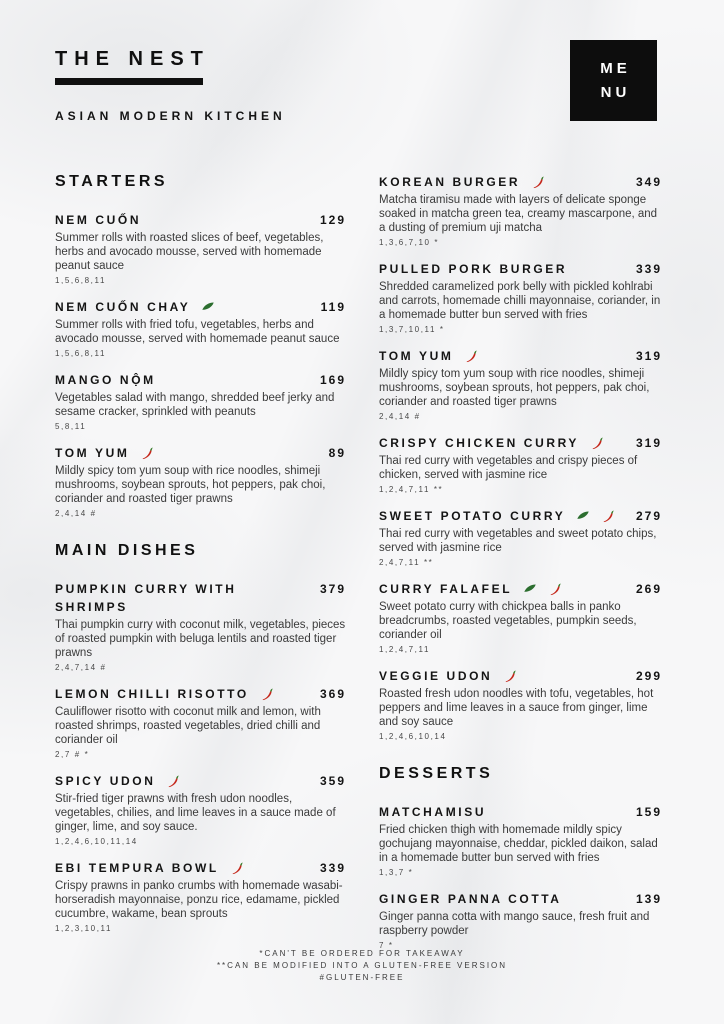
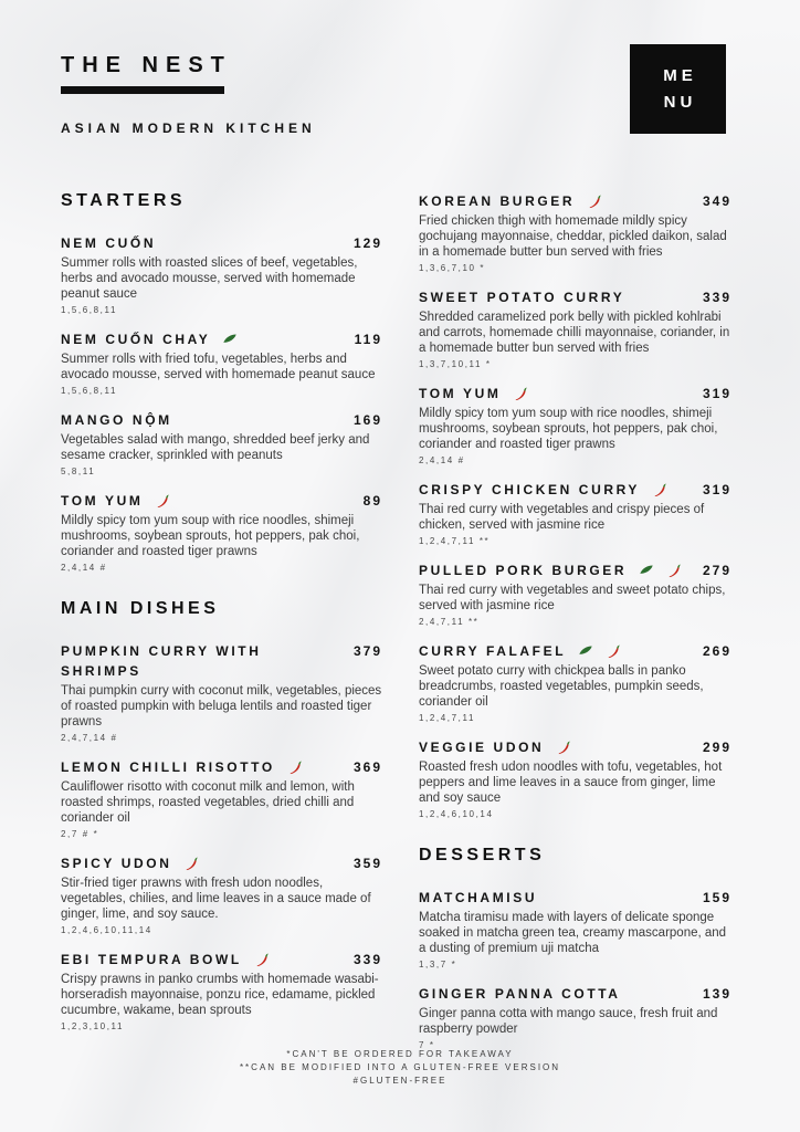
  THE NEST
  ASIAN MODERN KITCHEN
  ME
  NU
  STARTERS
  NEM CUỐN
  129
  Summer rolls with roasted slices of beef, vegetables, herbs and avocado mousse, served with homemade peanut sauce
  1,5,6,8,11
  NEM CUỐN CHAY
  119
  Summer rolls with fried tofu, vegetables, herbs and avocado mousse, served with homemade peanut sauce
  1,5,6,8,11
  MANGO NỘM
  169
  Vegetables salad with mango, shredded beef jerky and sesame cracker, sprinkled with peanuts
  5,8,11
  TOM YUM
  89
  Mildly spicy tom yum soup with rice noodles, shimeji mushrooms, soybean sprouts, hot peppers, pak choi, coriander and roasted tiger prawns
  2,4,14 #
  MAIN DISHES
  PUMPKIN CURRY WITH SHRIMPS
  379
  Thai pumpkin curry with coconut milk, vegetables, pieces of roasted pumpkin with beluga lentils and roasted tiger prawns
  2,4,7,14 #
  LEMON CHILLI RISOTTO
  369
  Cauliflower risotto with coconut milk and lemon, with roasted shrimps, roasted vegetables, dried chilli and coriander oil
  2,7 # *
  SPICY UDON
  359
  Stir-fried tiger prawns with fresh udon noodles, vegetables, chilies, and lime leaves in a sauce made of ginger, lime, and soy sauce.
  1,2,4,6,10,11,14
  EBI TEMPURA BOWL
  339
  Crispy prawns in panko crumbs with homemade wasabi-horseradish mayonnaise, ponzu rice, edamame, pickled cucumbre, wakame, bean sprouts
  1,2,3,10,11
  KOREAN BURGER
  349
- Matcha tiramisu made with layers of delicate sponge soaked in matcha green tea, creamy mascarpone, and a dusting of premium uji matcha
+ Fried chicken thigh with homemade mildly spicy gochujang mayonnaise, cheddar, pickled daikon, salad in a homemade butter bun served with fries
  1,3,6,7,10 *
- PULLED PORK BURGER
+ SWEET POTATO CURRY
  339
  Shredded caramelized pork belly with pickled kohlrabi and carrots, homemade chilli mayonnaise, coriander, in a homemade butter bun served with fries
  1,3,7,10,11 *
  TOM YUM
  319
  Mildly spicy tom yum soup with rice noodles, shimeji mushrooms, soybean sprouts, hot peppers, pak choi, coriander and roasted tiger prawns
  2,4,14 #
  CRISPY CHICKEN CURRY
  319
  Thai red curry with vegetables and crispy pieces of chicken, served with jasmine rice
  1,2,4,7,11 **
- SWEET POTATO CURRY
+ PULLED PORK BURGER
  279
  Thai red curry with vegetables and sweet potato chips, served with jasmine rice
  2,4,7,11 **
  CURRY FALAFEL
  269
  Sweet potato curry with chickpea balls in panko breadcrumbs, roasted vegetables, pumpkin seeds, coriander oil
  1,2,4,7,11
  VEGGIE UDON
  299
  Roasted fresh udon noodles with tofu, vegetables, hot peppers and lime leaves in a sauce from ginger, lime and soy sauce
  1,2,4,6,10,14
  DESSERTS
  MATCHAMISU
  159
- Fried chicken thigh with homemade mildly spicy gochujang mayonnaise, cheddar, pickled daikon, salad in a homemade butter bun served with fries
+ Matcha tiramisu made with layers of delicate sponge soaked in matcha green tea, creamy mascarpone, and a dusting of premium uji matcha
  1,3,7 *
  GINGER PANNA COTTA
  139
  Ginger panna cotta with mango sauce, fresh fruit and raspberry powder
  7 *
  *CAN'T BE ORDERED FOR TAKEAWAY
  **CAN BE MODIFIED INTO A GLUTEN-FREE VERSION
  #GLUTEN-FREE
